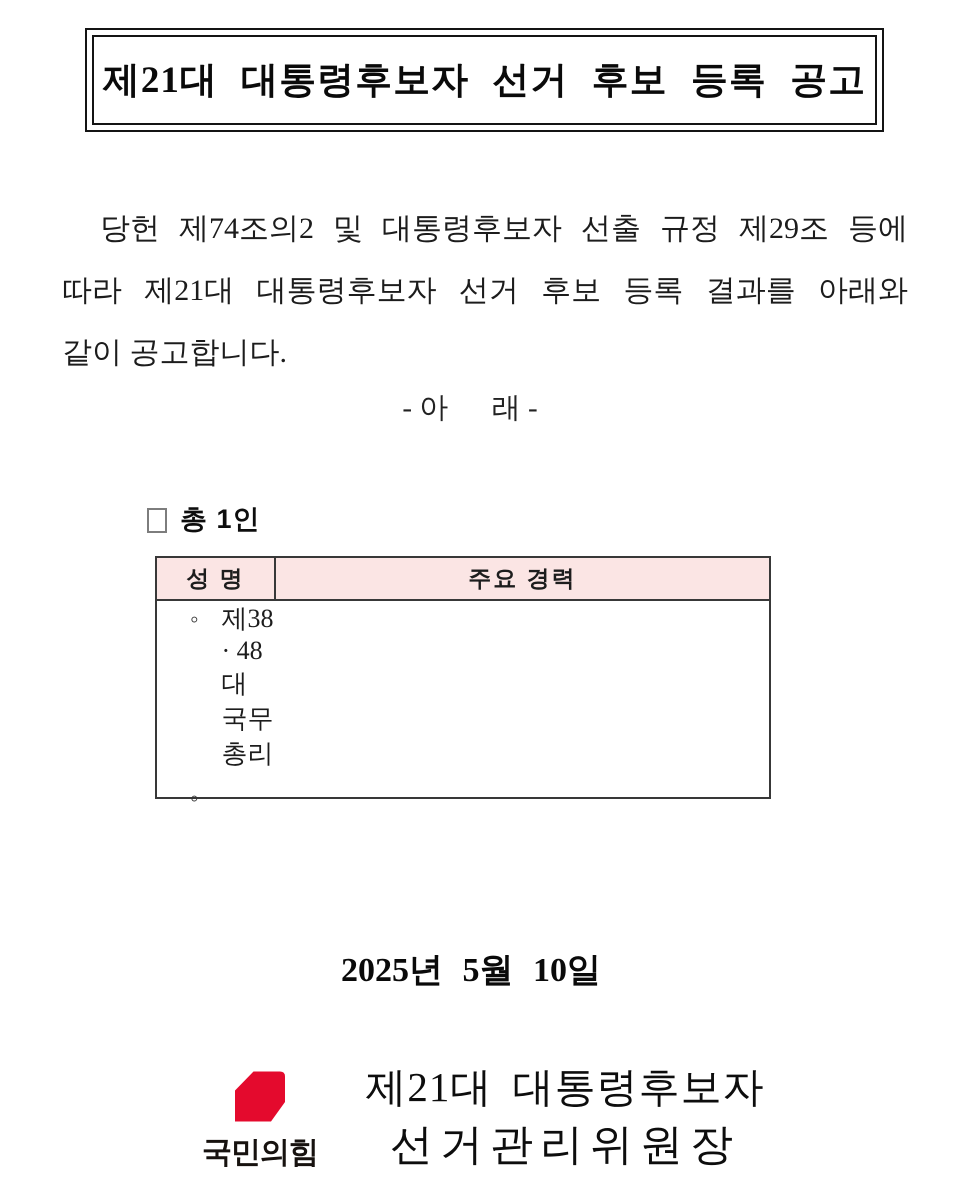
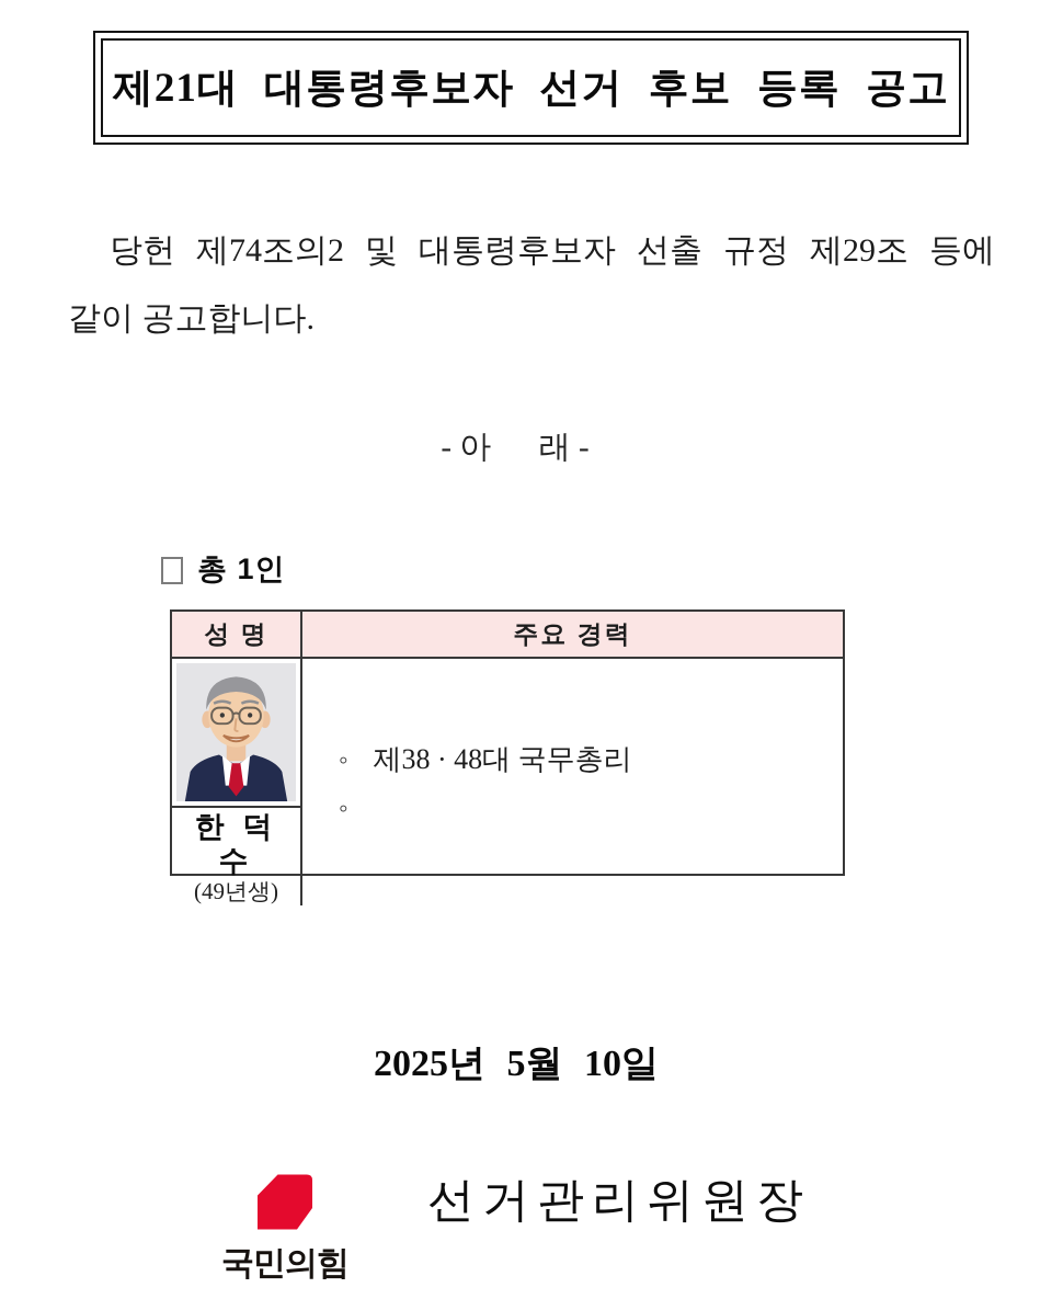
  제21대 대통령후보자 선거 후보 등록 공고
  당헌 제74조의2 및 대통령후보자 선출 규정 제29조 등에
- 따라 제21대 대통령후보자 선거 후보 등록 결과를 아래와
  같이 공고합니다.
  - 아 래 -
  총 1인
  성 명
  주요 경력
+ 한 덕 수
+ (49년생)
  ◦
  제38 · 48대 국무총리
  ◦
  2025년 5월 10일
  국민의힘
- 제21대 대통령후보자
  선거관리위원장
